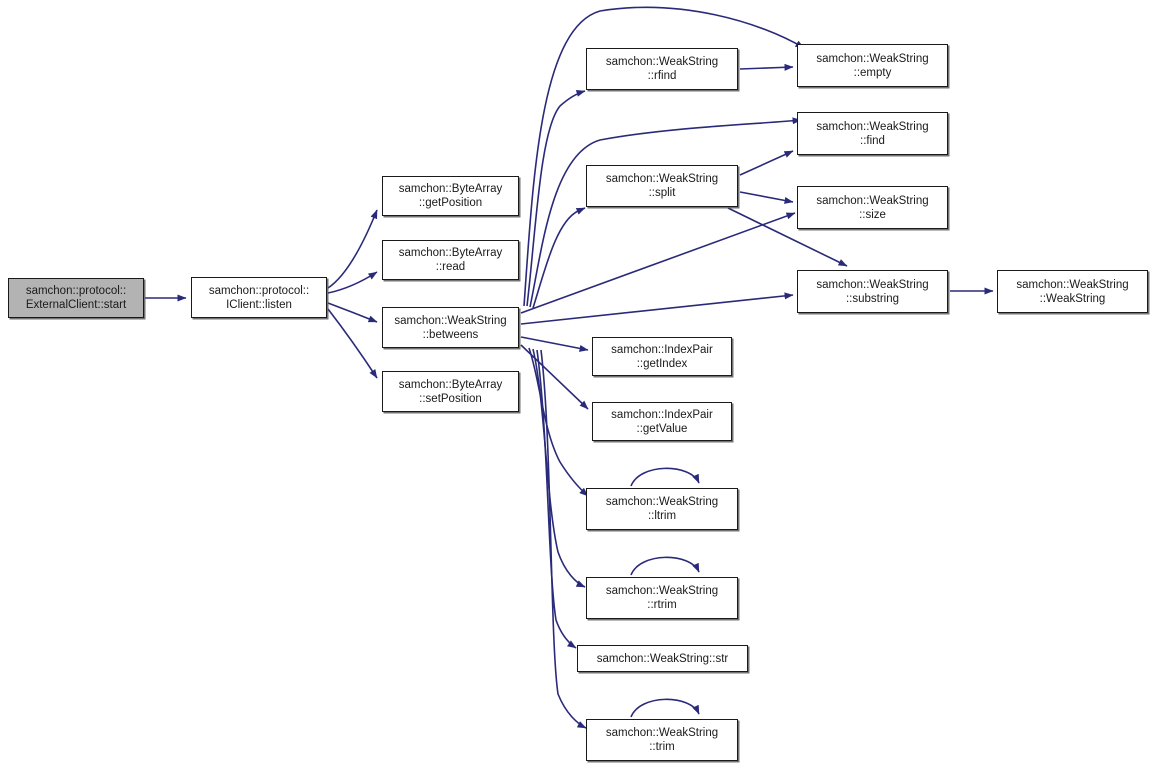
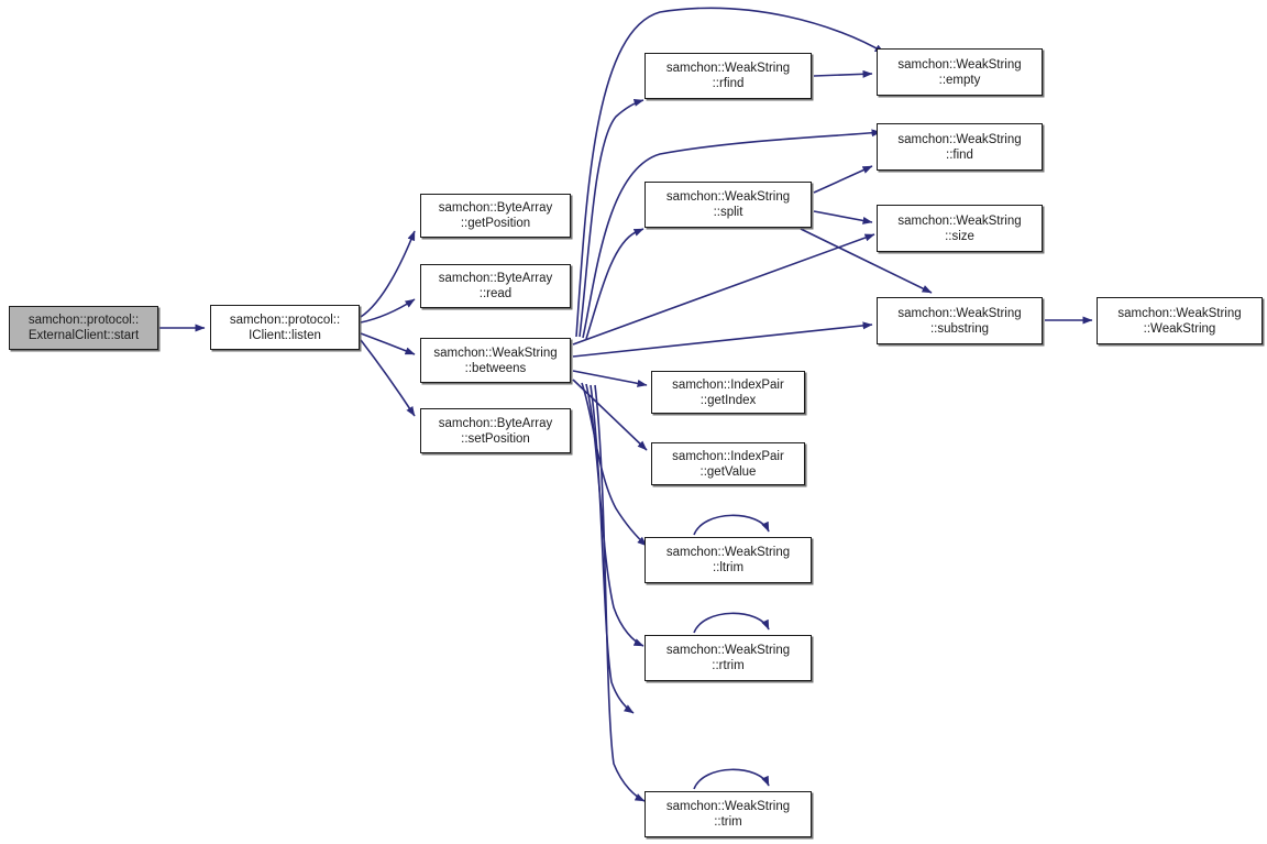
  samchon::protocol::
  ExternalClient::start
  samchon::protocol::
  IClient::listen
  samchon::ByteArray
  ::getPosition
  samchon::ByteArray
  ::read
  samchon::WeakString
  ::betweens
  samchon::ByteArray
  ::setPosition
  samchon::WeakString
  ::rfind
  samchon::WeakString
  ::split
  samchon::IndexPair
  ::getIndex
  samchon::IndexPair
  ::getValue
  samchon::WeakString
  ::ltrim
  samchon::WeakString
  ::rtrim
- samchon::WeakString::str
  samchon::WeakString
  ::trim
  samchon::WeakString
  ::empty
  samchon::WeakString
  ::find
  samchon::WeakString
  ::size
  samchon::WeakString
  ::substring
  samchon::WeakString
  ::WeakString
